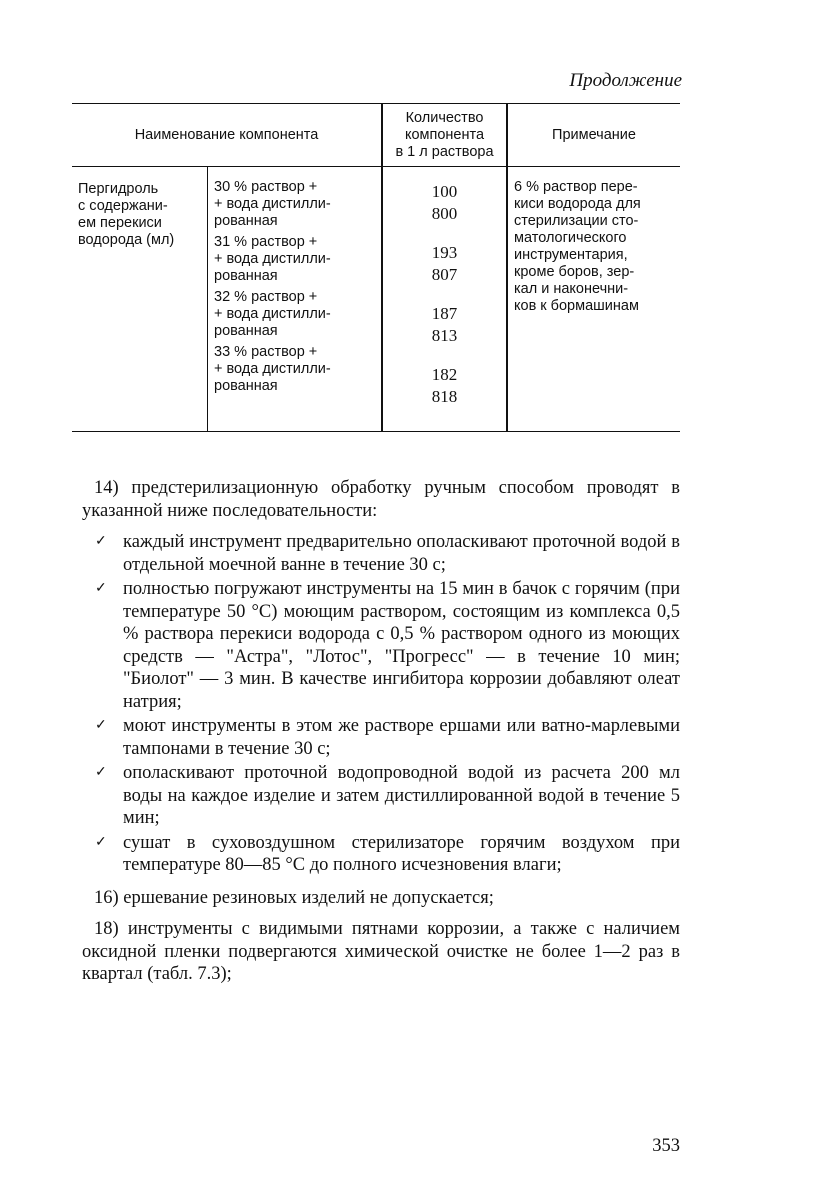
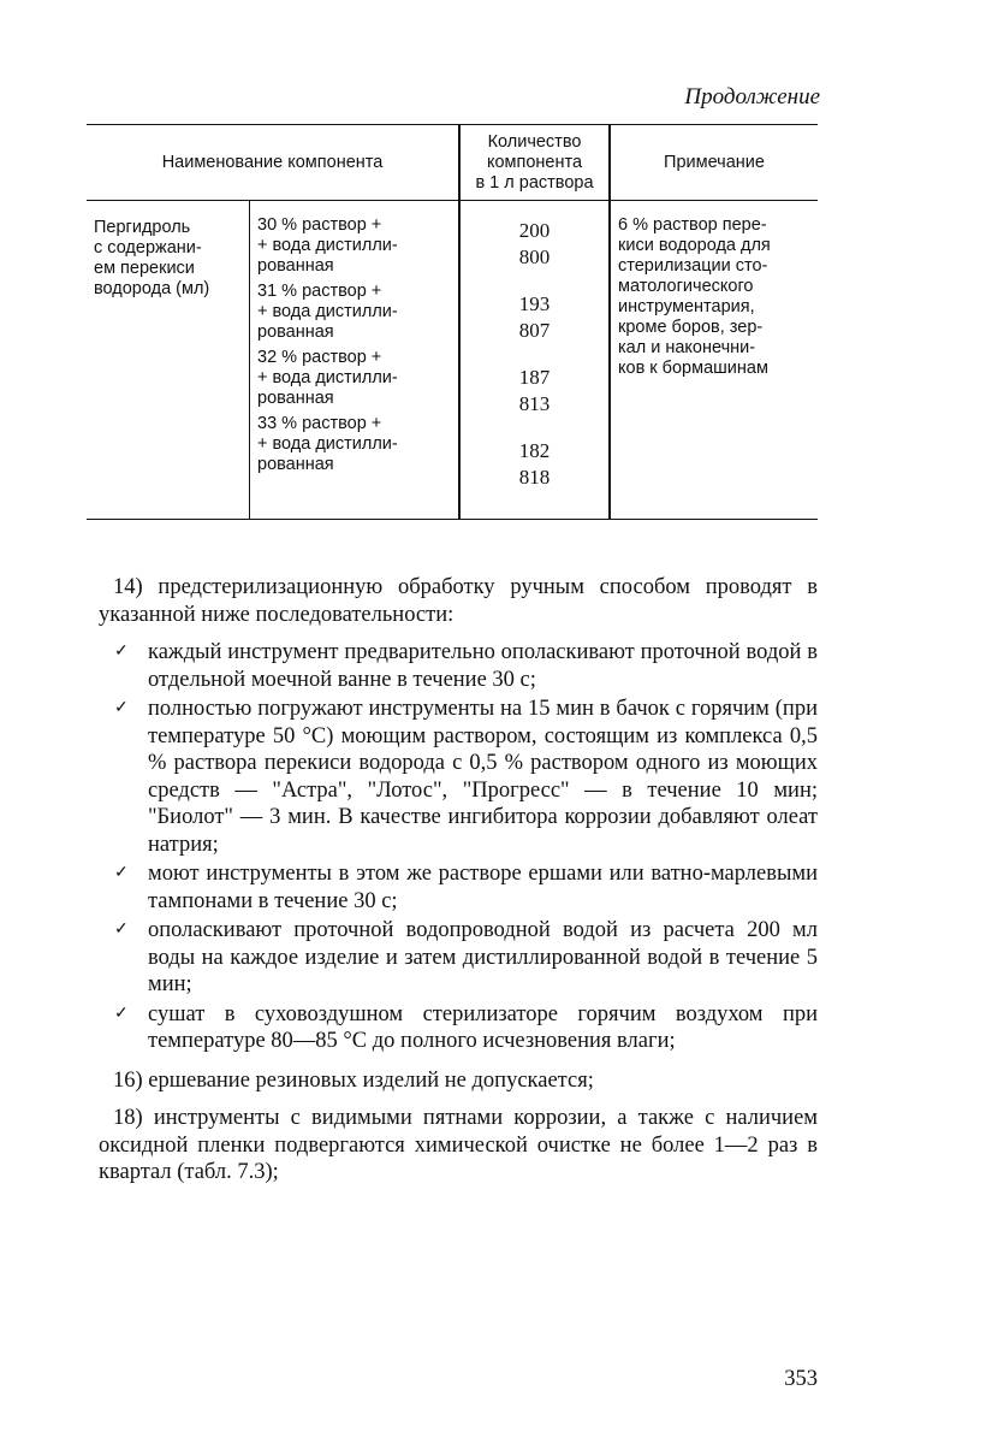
  Продолжение
  Наименование компонента	Количество компонента в 1 л раствора	Примечание
- Пергидроль с содержани- ем перекиси водорода (мл)	30 % раствор + + вода дистилли- рованная 31 % раствор + + вода дистилли- рованная 32 % раствор + + вода дистилли- рованная 33 % раствор + + вода дистилли- рованная	100 800 193 807 187 813 182 818	6 % раствор пере- киси водорода для стерилизации сто- матологического инструментария, кроме боров, зер- кал и наконечни- ков к бормашинам
+ Пергидроль с содержани- ем перекиси водорода (мл)	30 % раствор + + вода дистилли- рованная 31 % раствор + + вода дистилли- рованная 32 % раствор + + вода дистилли- рованная 33 % раствор + + вода дистилли- рованная	200 800 193 807 187 813 182 818	6 % раствор пере- киси водорода для стерилизации сто- матологического инструментария, кроме боров, зер- кал и наконечни- ков к бормашинам
  14) предстерилизационную обработку ручным способом проводят в указанной ниже последовательности:
  ✓
  каждый инструмент предварительно ополаскивают проточной водой в отдельной моечной ванне в течение 30 с;
  ✓
  полностью погружают инструменты на 15 мин в бачок с горячим (при температуре 50 °С) моющим раствором, состоящим из комплекса 0,5 % раствора перекиси водорода с 0,5 % раствором одного из моющих средств — "Астра", "Лотос", "Прогресс" — в течение 10 мин; "Биолот" — 3 мин. В качестве ингибитора коррозии добавляют олеат натрия;
  ✓
  моют инструменты в этом же растворе ершами или ватно-марлевыми тампонами в течение 30 с;
  ✓
  ополаскивают проточной водопроводной водой из расчета 200 мл воды на каждое изделие и затем дистиллированной водой в течение 5 мин;
  ✓
  сушат в суховоздушном стерилизаторе горячим воздухом при температуре 80—85 °С до полного исчезновения влаги;
  16) ершевание резиновых изделий не допускается;
  18) инструменты с видимыми пятнами коррозии, а также с наличием оксидной пленки подвергаются химической очистке не более 1—2 раз в квартал (табл. 7.3);
  353
